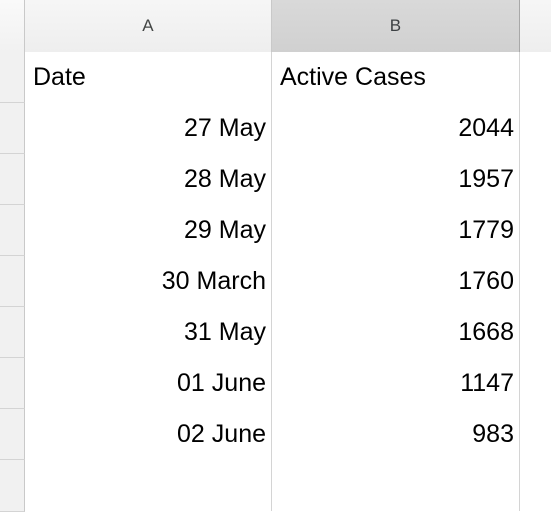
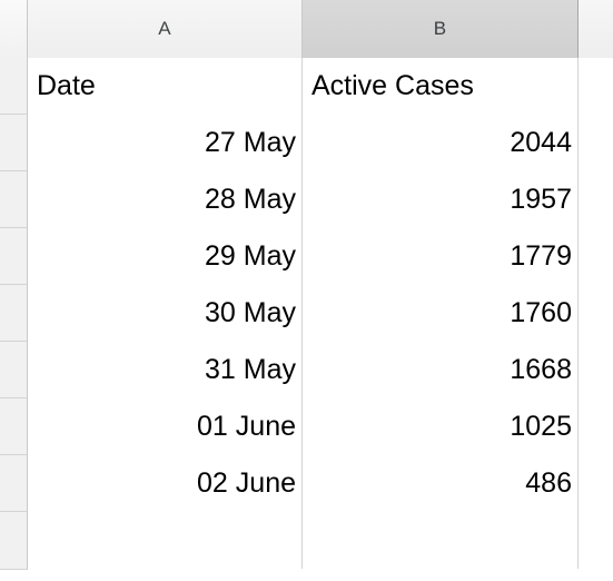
  A
  B
  Date
  Active Cases
  27 May
  2044
  28 May
  1957
  29 May
  1779
- 30 March
+ 30 May
  1760
  31 May
  1668
  01 June
- 1147
+ 1025
  02 June
- 983
+ 486
